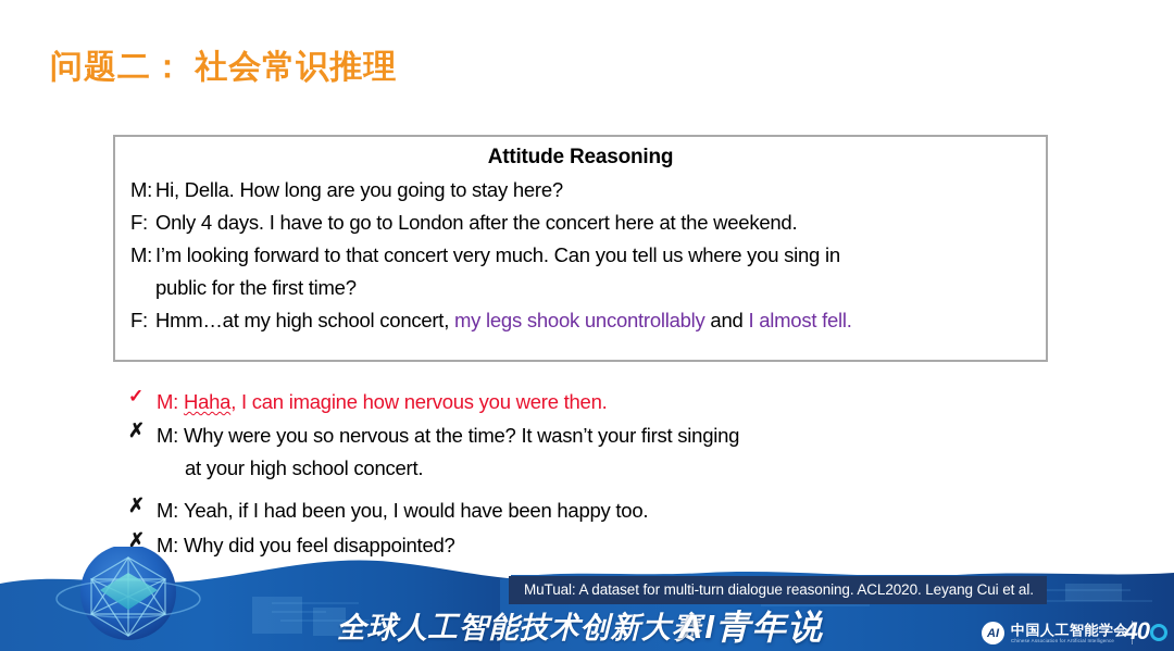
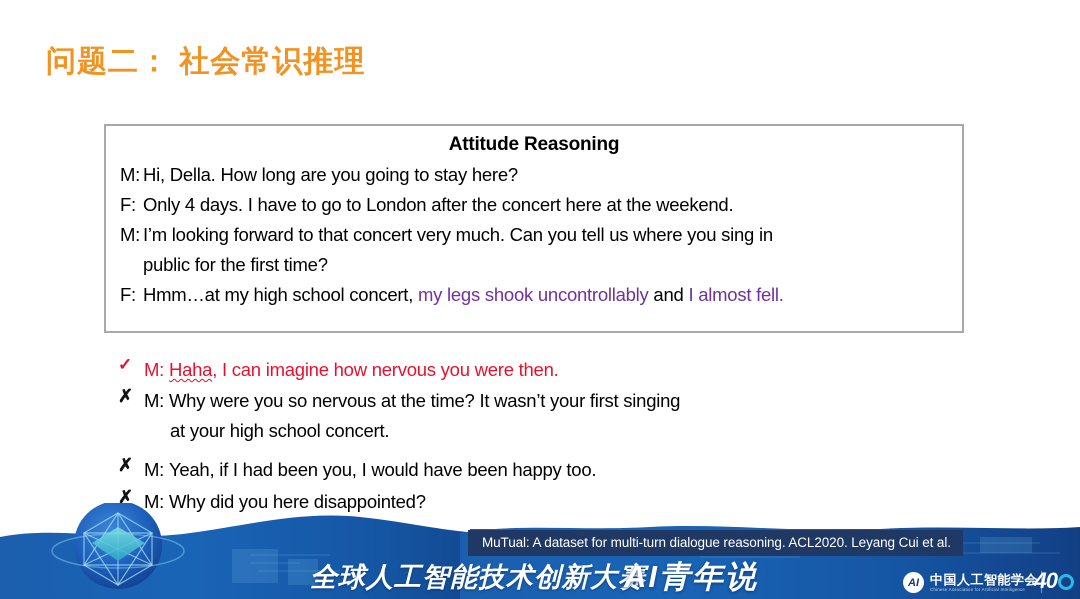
  问题二： 社会常识推理
  Attitude Reasoning
  M: Hi, Della. How long are you going to stay here?
  F: Only 4 days. I have to go to London after the concert here at the weekend.
  M: I’m looking forward to that concert very much. Can you tell us where you sing in
  public for the first time?
  F: Hmm…at my high school concert, my legs shook uncontrollably and I almost fell.
  ✓
  M: Haha, I can imagine how nervous you were then.
  ✗
  M: Why were you so nervous at the time? It wasn’t your first singing
  at your high school concert.
  ✗
  M: Yeah, if I had been you, I would have been happy too.
  ✗
- M: Why did you feel disappointed?
+ M: Why did you here disappointed?
  全球人工智能技术创新大赛
  AI青年说
  AI
  中国人工智能学会
  40
  MuTual: A dataset for multi-turn dialogue reasoning. ACL2020. Leyang Cui et al.
